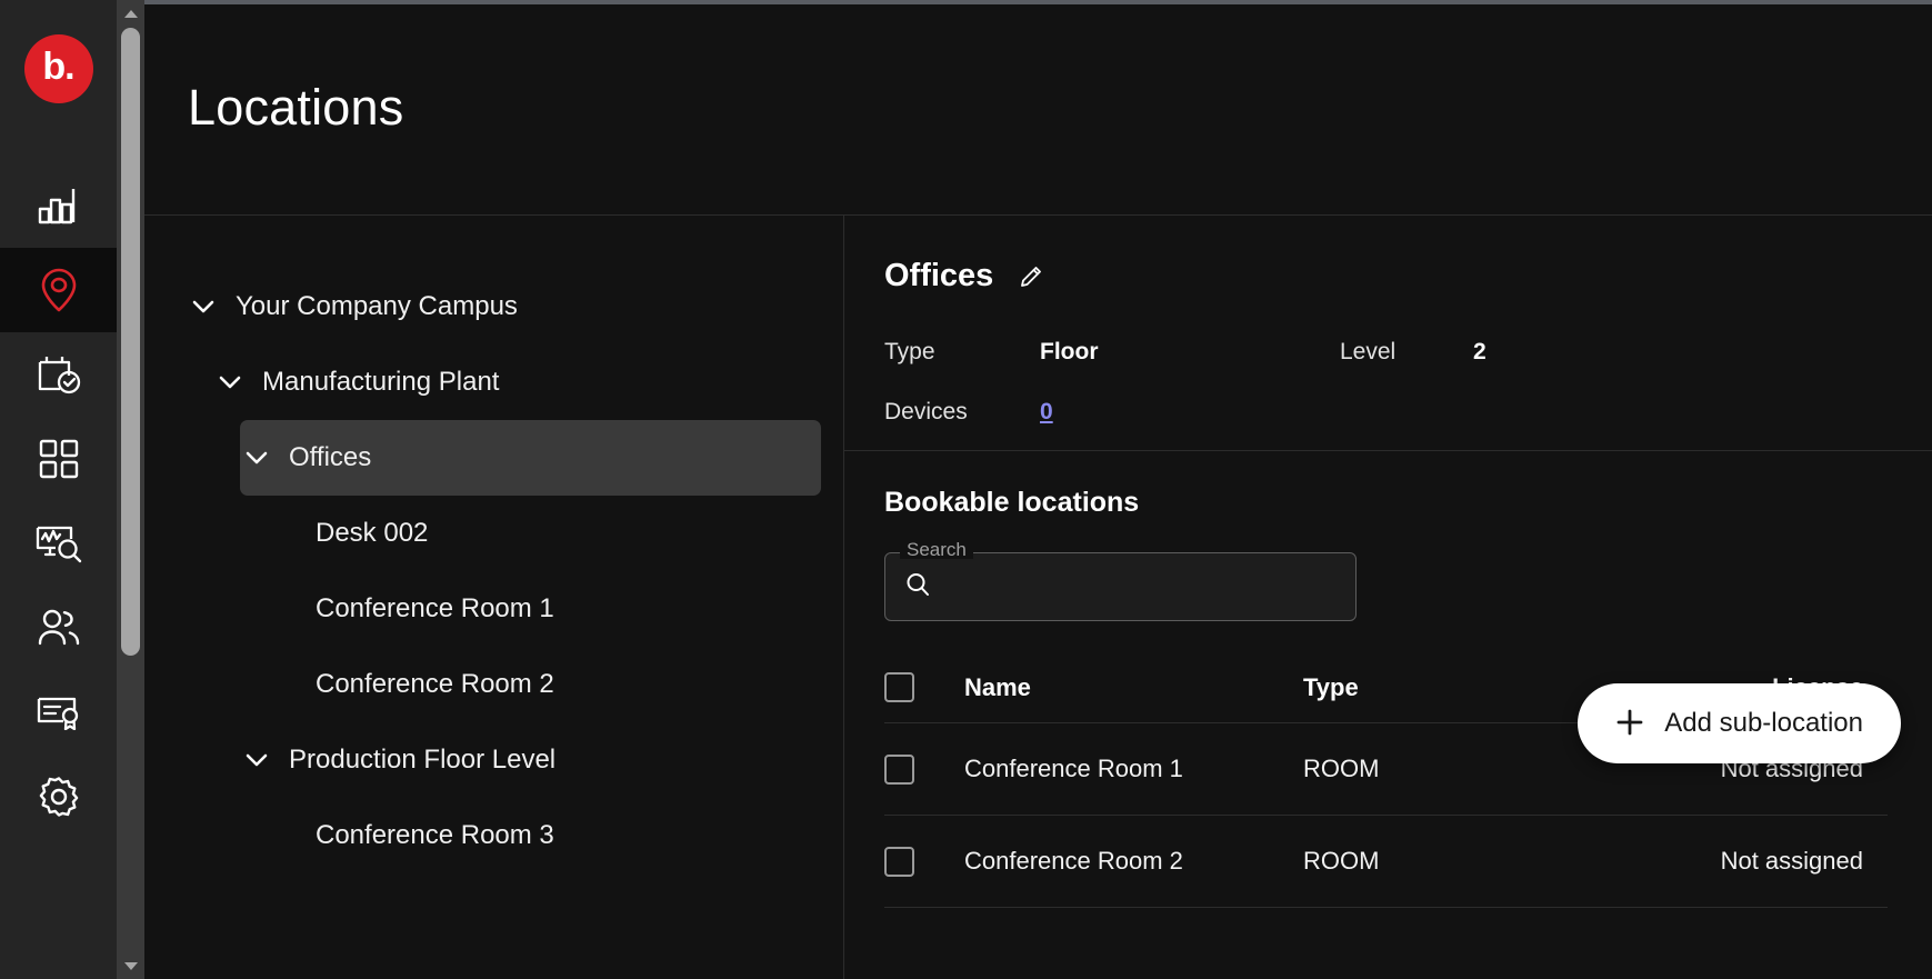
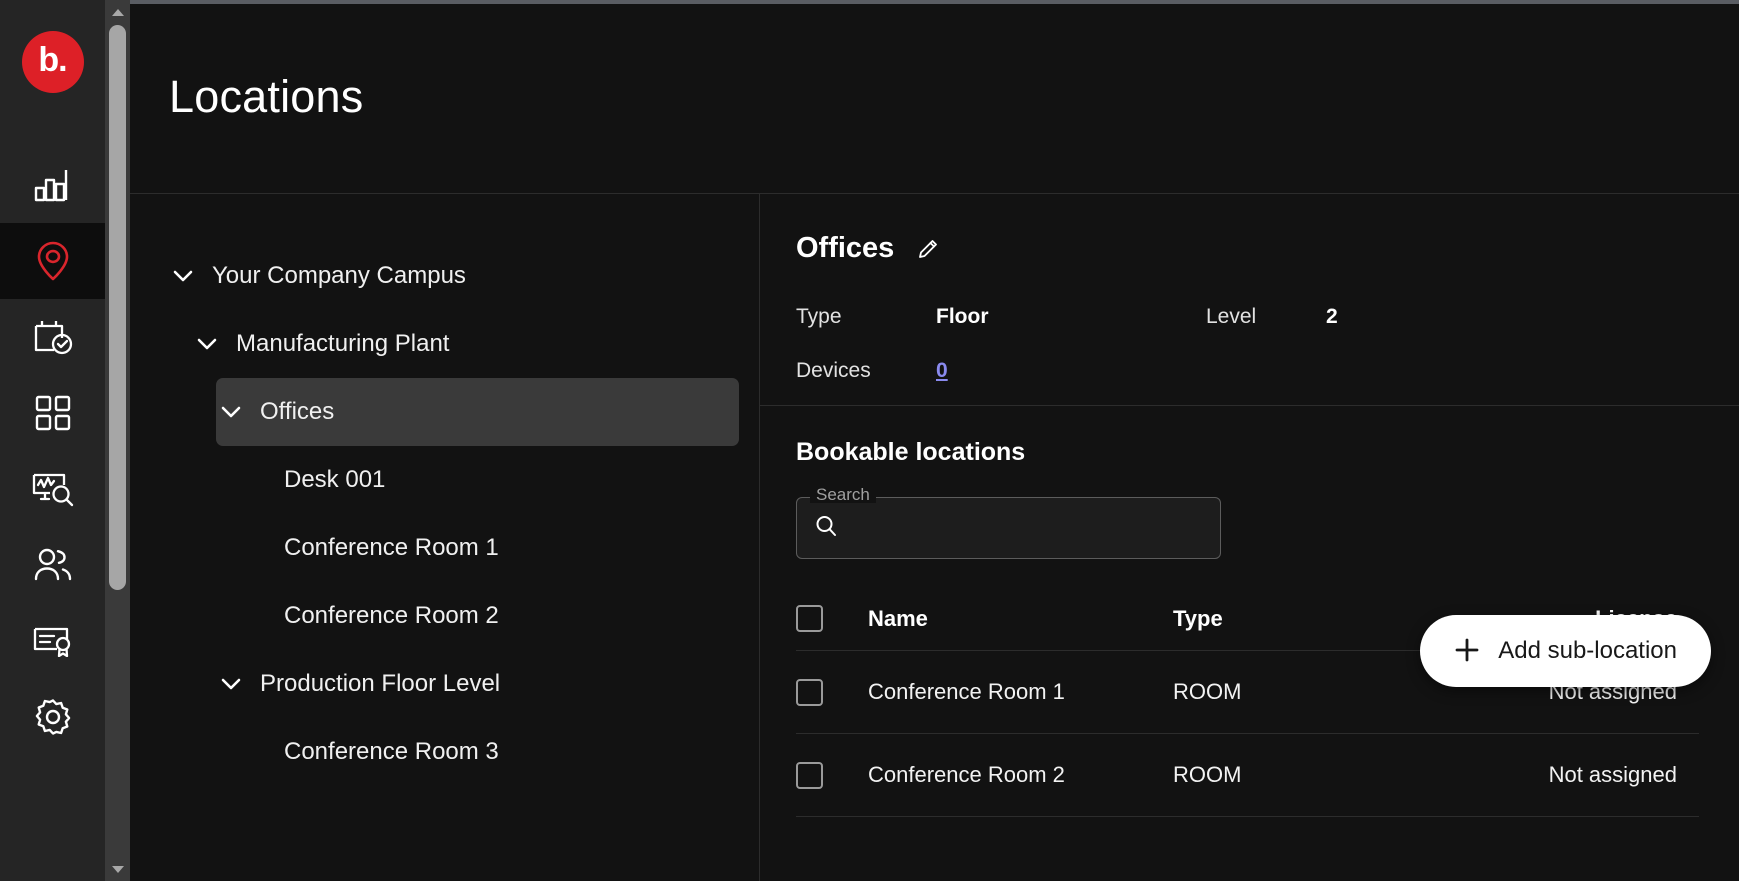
  b.
  Locations
  Your Company Campus
  Manufacturing Plant
  Offices
- Desk 002
+ Desk 001
  Conference Room 1
  Conference Room 2
  Production Floor Level
  Conference Room 3
  Offices
  Type
  Floor
  Level
  2
  Devices
  0
  Bookable locations
  Search
  Name
  Type
  Conference Room 1
  ROOM
  Not assigned
  Conference Room 2
  ROOM
  Not assigned
  Add sub-location
